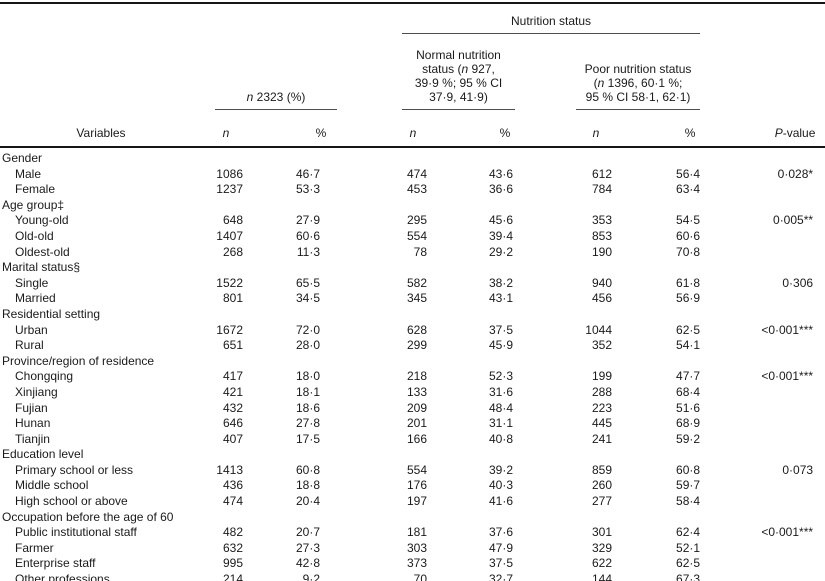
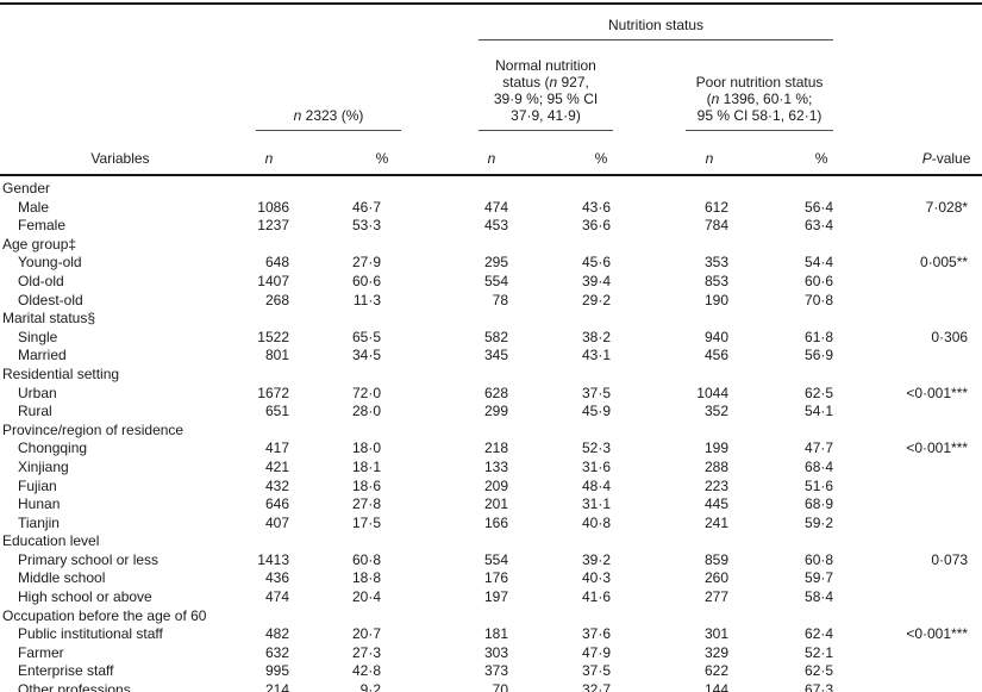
  	Nutrition status
  	n 2323 (%)	Normal nutrition status (n 927, 39·9 %; 95 % CI 37·9, 41·9)	Poor nutrition status (n 1396, 60·1 %; 95 % CI 58·1, 62·1)
  Variables	n	%	n	%	n	%	P-value
  Gender
- Male	1086	46·7	474	43·6	612	56·4	0·028*
+ Male	1086	46·7	474	43·6	612	56·4	7·028*
  Female	1237	53·3	453	36·6	784	63·4
  Age group‡
- Young-old	648	27·9	295	45·6	353	54·5	0·005**
+ Young-old	648	27·9	295	45·6	353	54·4	0·005**
  Old-old	1407	60·6	554	39·4	853	60·6
  Oldest-old	268	11·3	78	29·2	190	70·8
  Marital status§
  Single	1522	65·5	582	38·2	940	61·8	0·306
  Married	801	34·5	345	43·1	456	56·9
  Residential setting
  Urban	1672	72·0	628	37·5	1044	62·5	<0·001***
  Rural	651	28·0	299	45·9	352	54·1
  Province/region of residence
  Chongqing	417	18·0	218	52·3	199	47·7	<0·001***
  Xinjiang	421	18·1	133	31·6	288	68·4
  Fujian	432	18·6	209	48·4	223	51·6
  Hunan	646	27·8	201	31·1	445	68·9
  Tianjin	407	17·5	166	40·8	241	59·2
  Education level
  Primary school or less	1413	60·8	554	39·2	859	60·8	0·073
  Middle school	436	18·8	176	40·3	260	59·7
  High school or above	474	20·4	197	41·6	277	58·4
  Occupation before the age of 60
  Public institutional staff	482	20·7	181	37·6	301	62·4	<0·001***
  Farmer	632	27·3	303	47·9	329	52·1
  Enterprise staff	995	42·8	373	37·5	622	62·5
  Other professions	214	9·2	70	32·7	144	67·3
